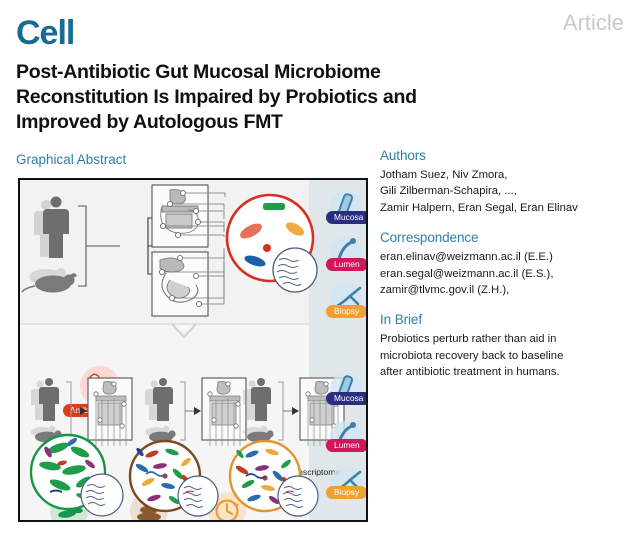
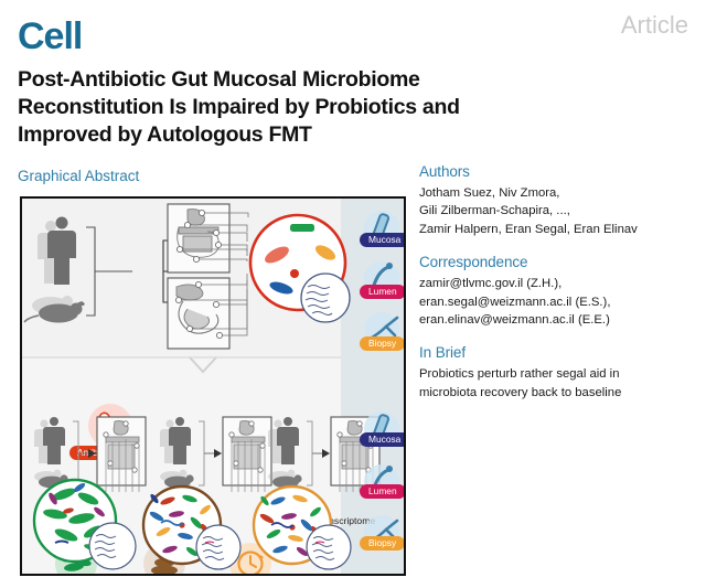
  Cell
  Article
  Post-Antibiotic Gut Mucosal Microbiome Reconstitution Is Impaired by Probiotics and Improved by Autologous FMT
  Graphical Abstract
  Mucosa
  Lumen
  Biopsy
  Mucosa
  Lumen
  Biopsy
  Authors
  Jotham Suez, Niv Zmora,
  Gili Zilberman-Schapira, ...,
  Zamir Halpern, Eran Segal, Eran Elinav
  Correspondence
- eran.elinav@weizmann.ac.il (E.E.)
+ zamir@tlvmc.gov.il (Z.H.),
  eran.segal@weizmann.ac.il (E.S.),
- zamir@tlvmc.gov.il (Z.H.),
+ eran.elinav@weizmann.ac.il (E.E.)
  In Brief
- Probiotics perturb rather than aid in
+ Probiotics perturb rather segal aid in
  microbiota recovery back to baseline
- after antibiotic treatment in humans.
